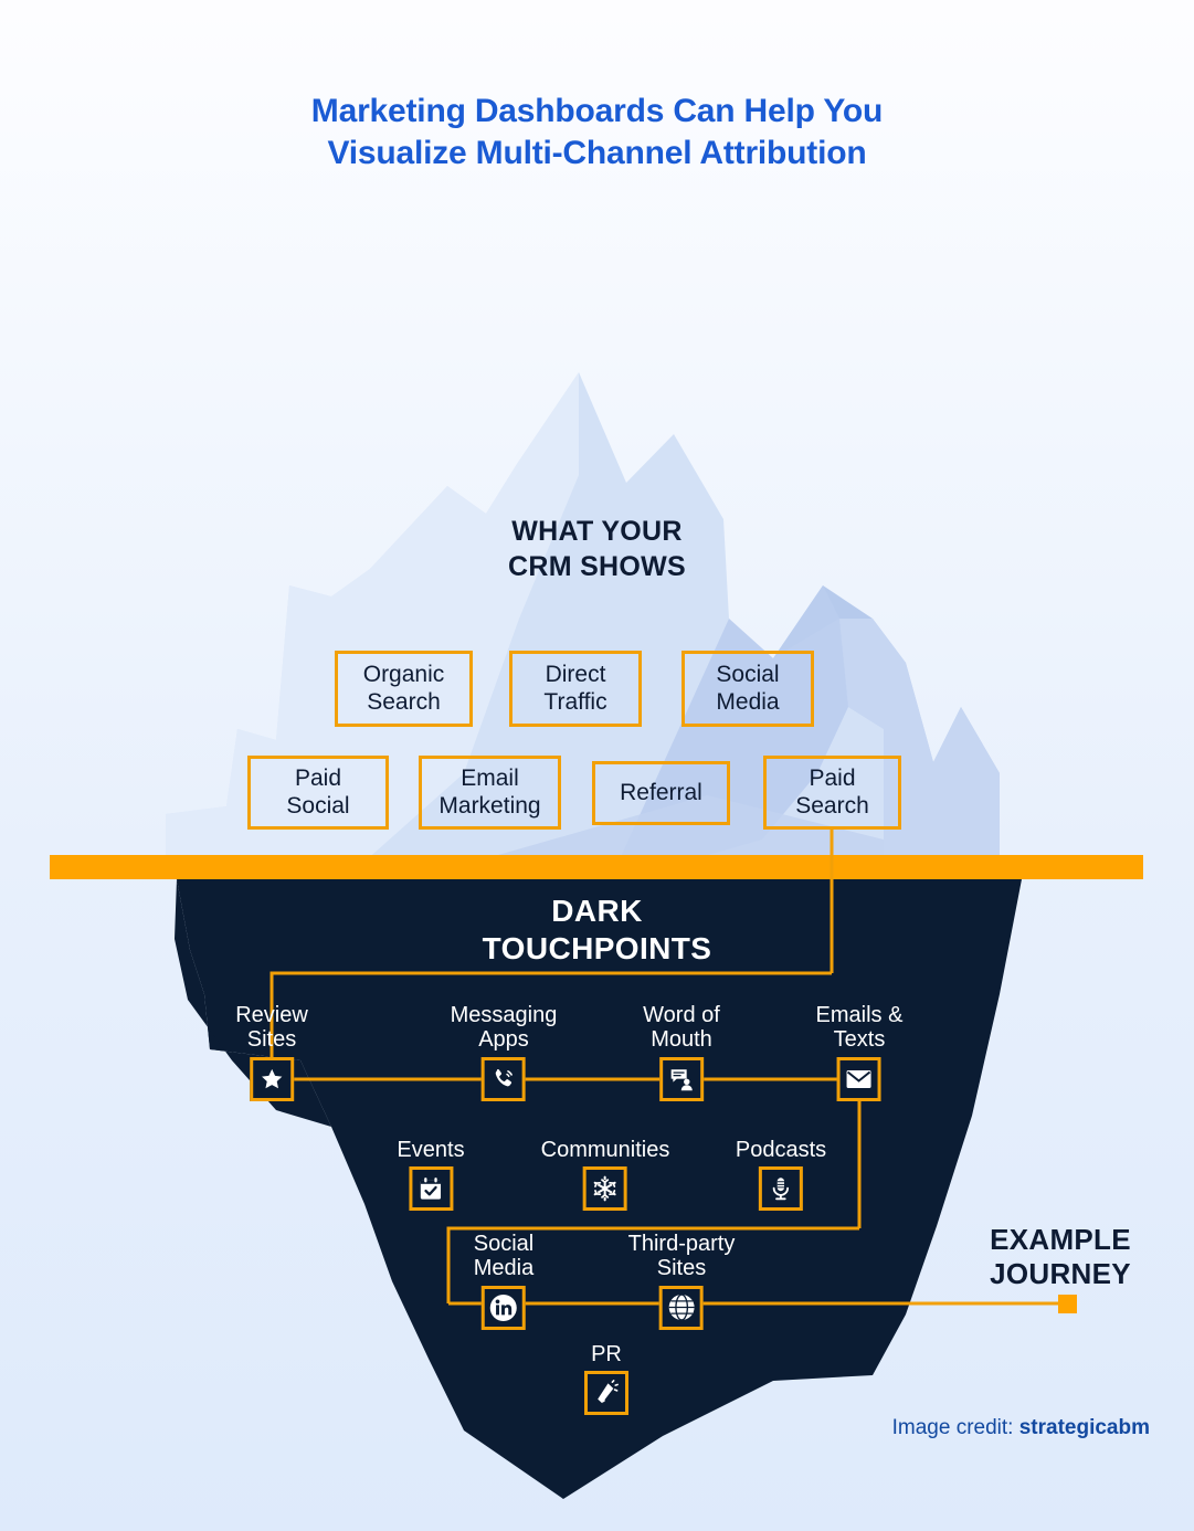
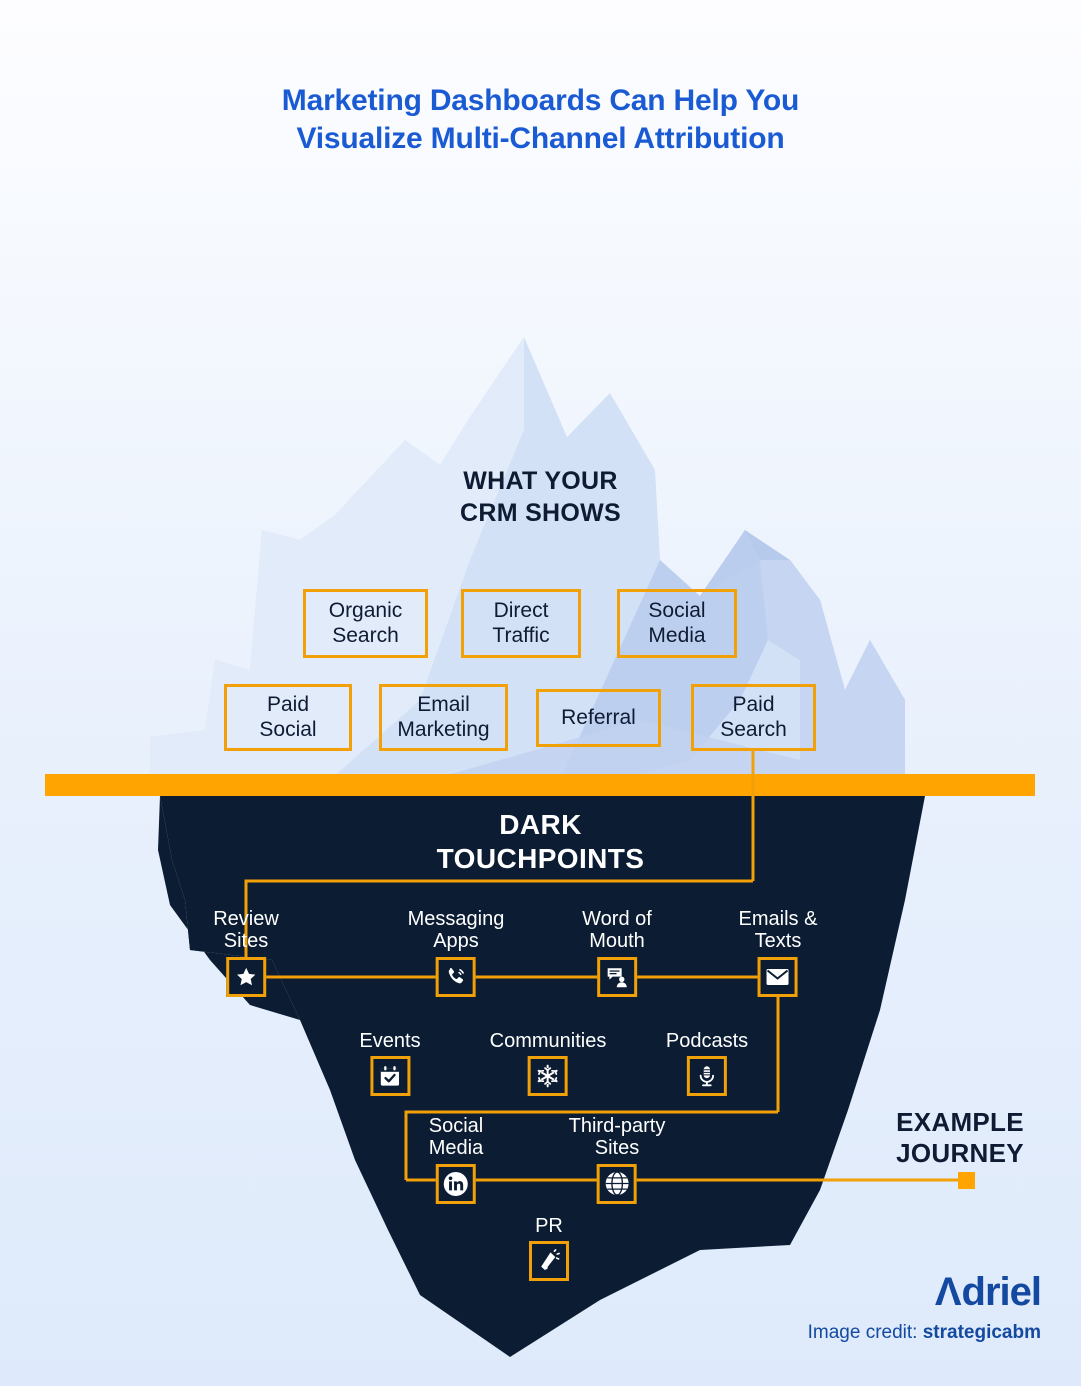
  Marketing Dashboards Can Help You
  Visualize Multi-Channel Attribution
  WHAT YOUR
  CRM SHOWS
  Organic
  Search
  Direct
  Traffic
  Social
  Media
  Paid
  Social
  Email
  Marketing
  Referral
  Paid
  Search
  DARK
  TOUCHPOINTS
  Review
  Sites
  Messaging
  Apps
  Word of
  Mouth
  Emails &
  Texts
  Events
  Communities
  Podcasts
  Social
  Media
  Third-party
  Sites
  PR
  EXAMPLE
  JOURNEY
+ Λ
+ driel
  Image credit: strategicabm
